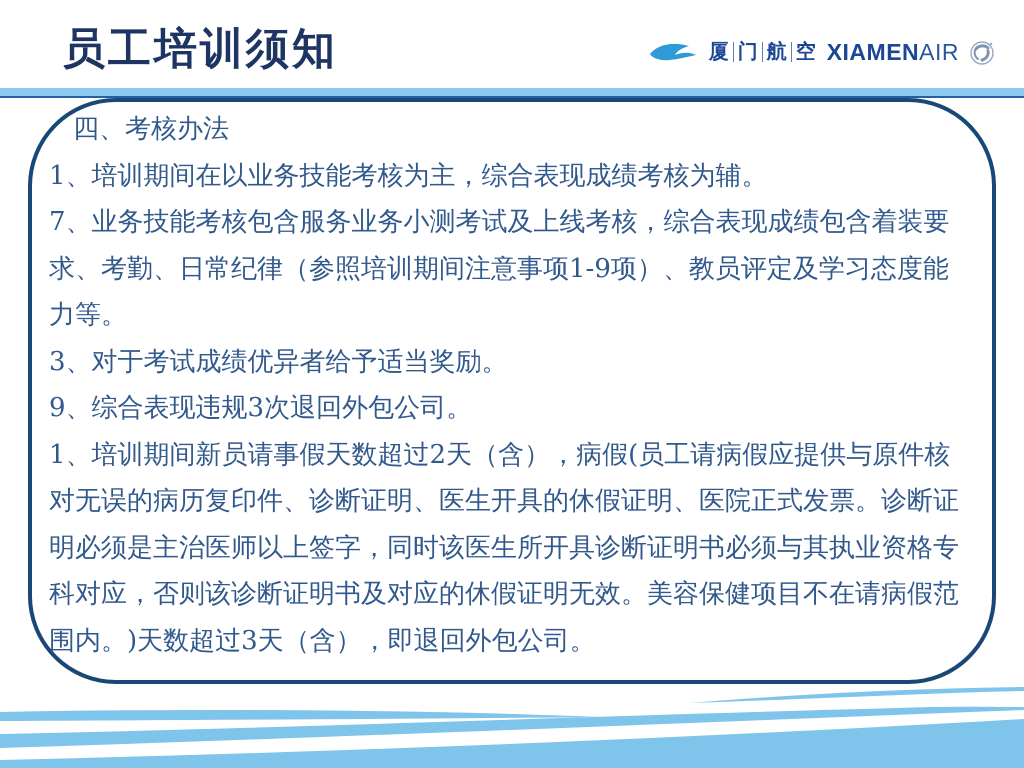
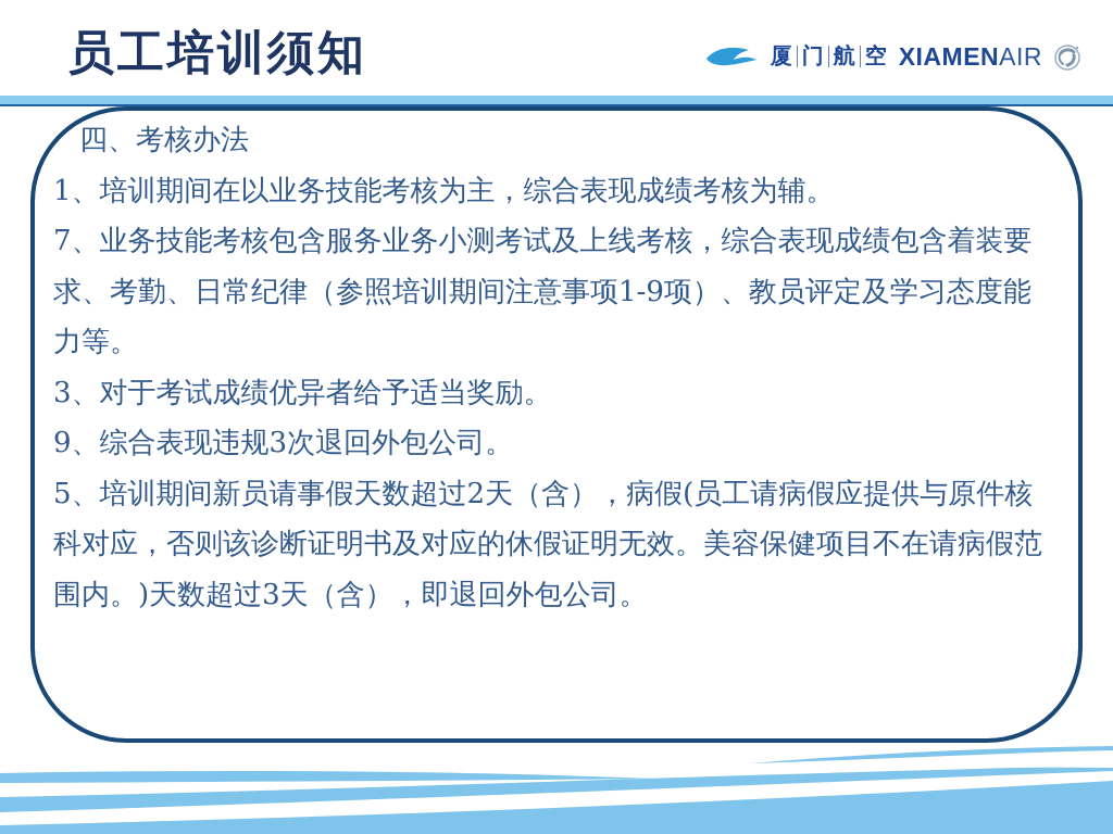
  员工培训须知
  厦
  门
  航
  空
  XIAMENAIR
  四、考核办法
  1、培训期间在以业务技能考核为主，综合表现成绩考核为辅。
  7、业务技能考核包含服务业务小测考试及上线考核，综合表现成绩包含着装要
  求、考勤、日常纪律（参照培训期间注意事项1-9项）、教员评定及学习态度能
  力等。
  3、对于考试成绩优异者给予适当奖励。
  9、综合表现违规3次退回外包公司。
- 1、培训期间新员请事假天数超过2天（含），病假(员工请病假应提供与原件核
+ 5、培训期间新员请事假天数超过2天（含），病假(员工请病假应提供与原件核
- 对无误的病历复印件、诊断证明、医生开具的休假证明、医院正式发票。诊断证
- 明必须是主治医师以上签字，同时该医生所开具诊断证明书必须与其执业资格专
  科对应，否则该诊断证明书及对应的休假证明无效。美容保健项目不在请病假范
  围内。)天数超过3天（含），即退回外包公司。
